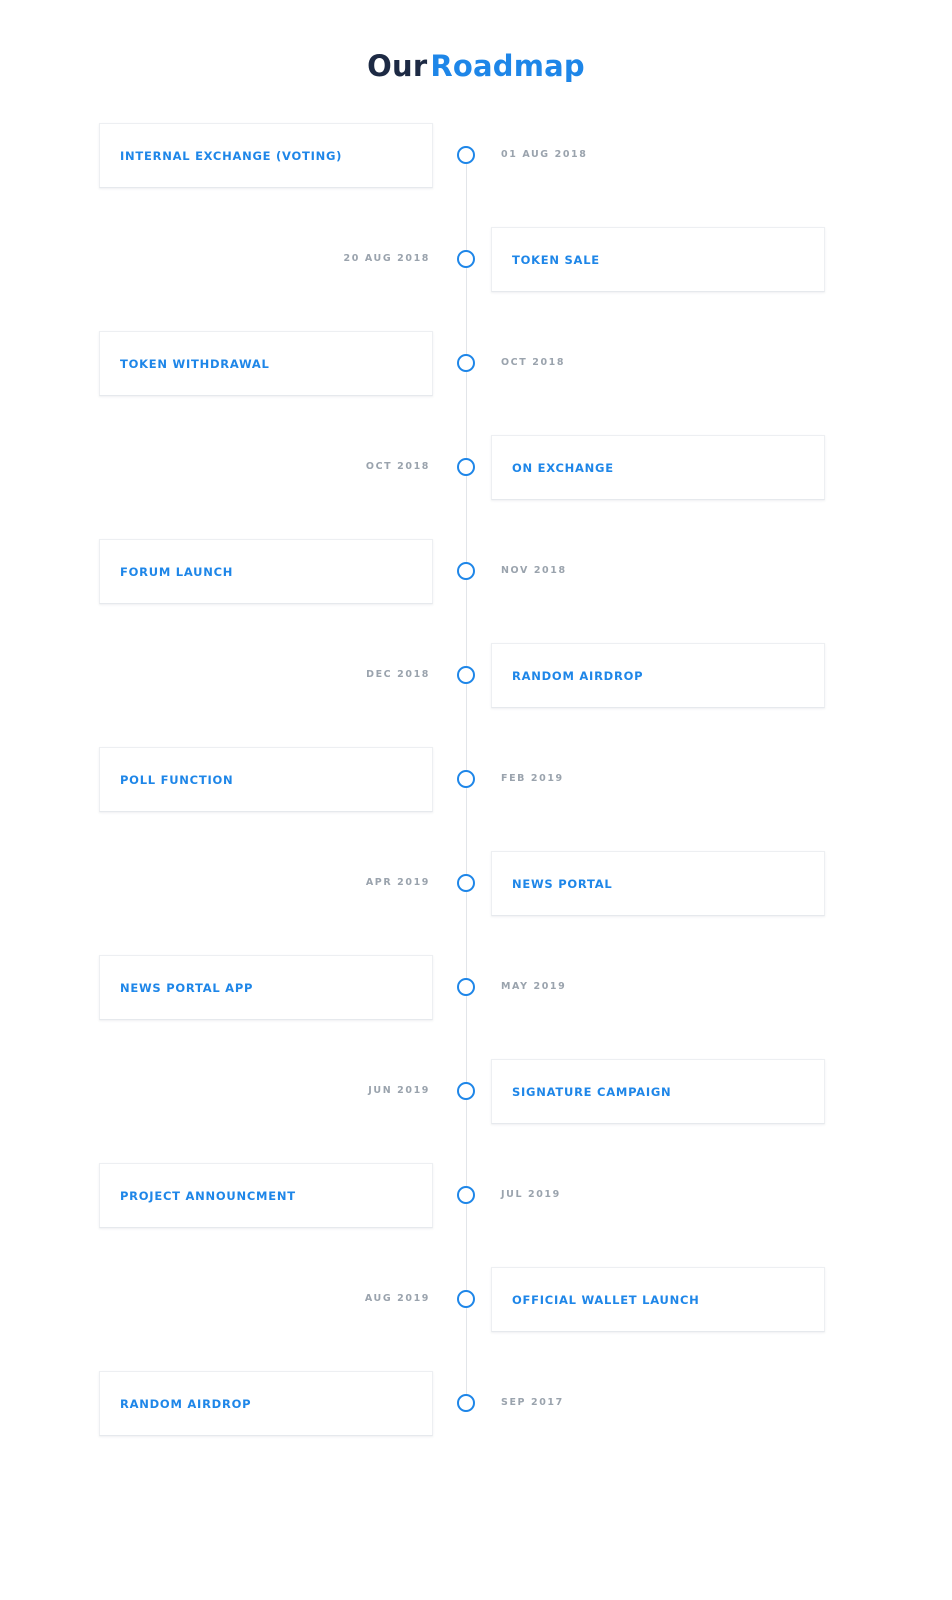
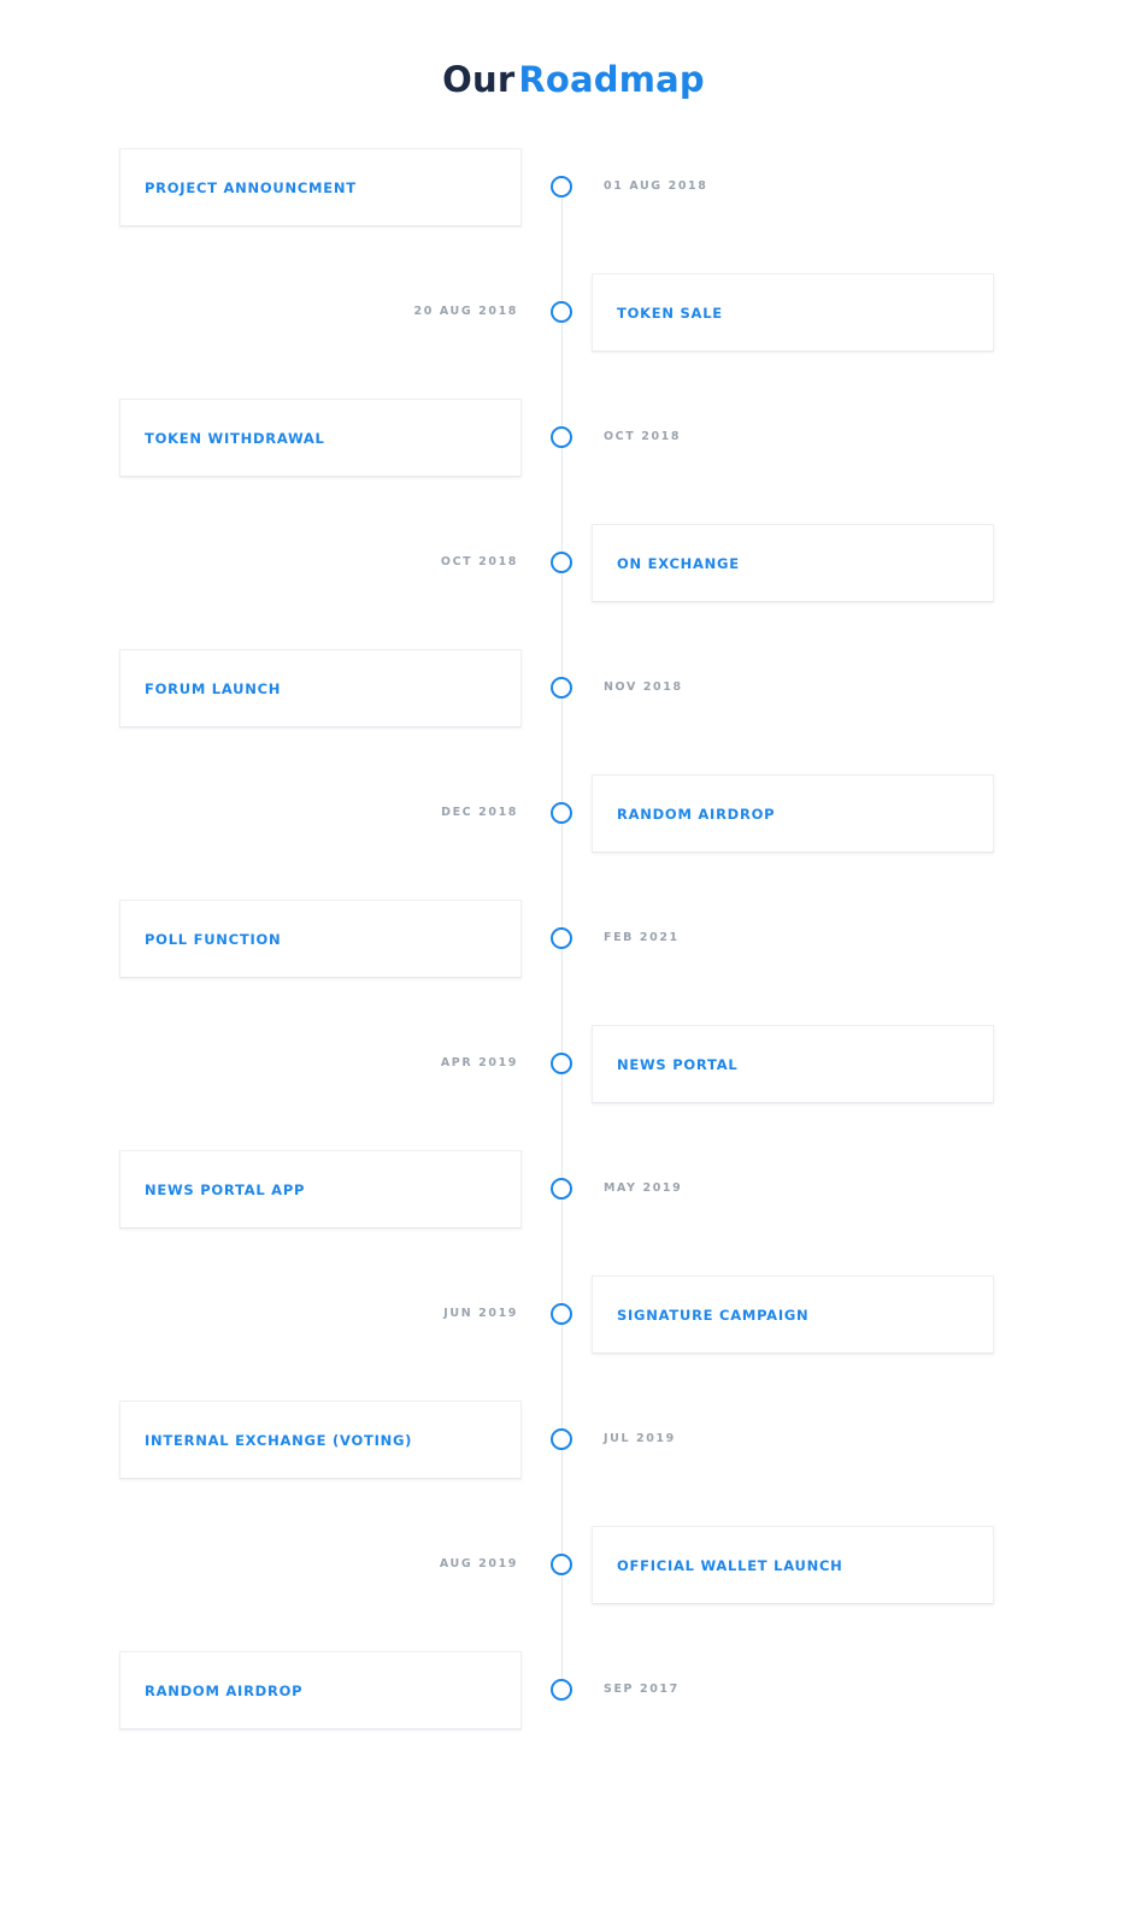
  OurRoadmap
- INTERNAL EXCHANGE (VOTING)
+ PROJECT ANNOUNCMENT
  01 AUG 2018
  TOKEN SALE
  20 AUG 2018
  TOKEN WITHDRAWAL
  OCT 2018
  ON EXCHANGE
  OCT 2018
  FORUM LAUNCH
  NOV 2018
  RANDOM AIRDROP
  DEC 2018
  POLL FUNCTION
- FEB 2019
+ FEB 2021
  NEWS PORTAL
  APR 2019
  NEWS PORTAL APP
  MAY 2019
  SIGNATURE CAMPAIGN
  JUN 2019
- PROJECT ANNOUNCMENT
+ INTERNAL EXCHANGE (VOTING)
  JUL 2019
  OFFICIAL WALLET LAUNCH
  AUG 2019
  RANDOM AIRDROP
  SEP 2017
